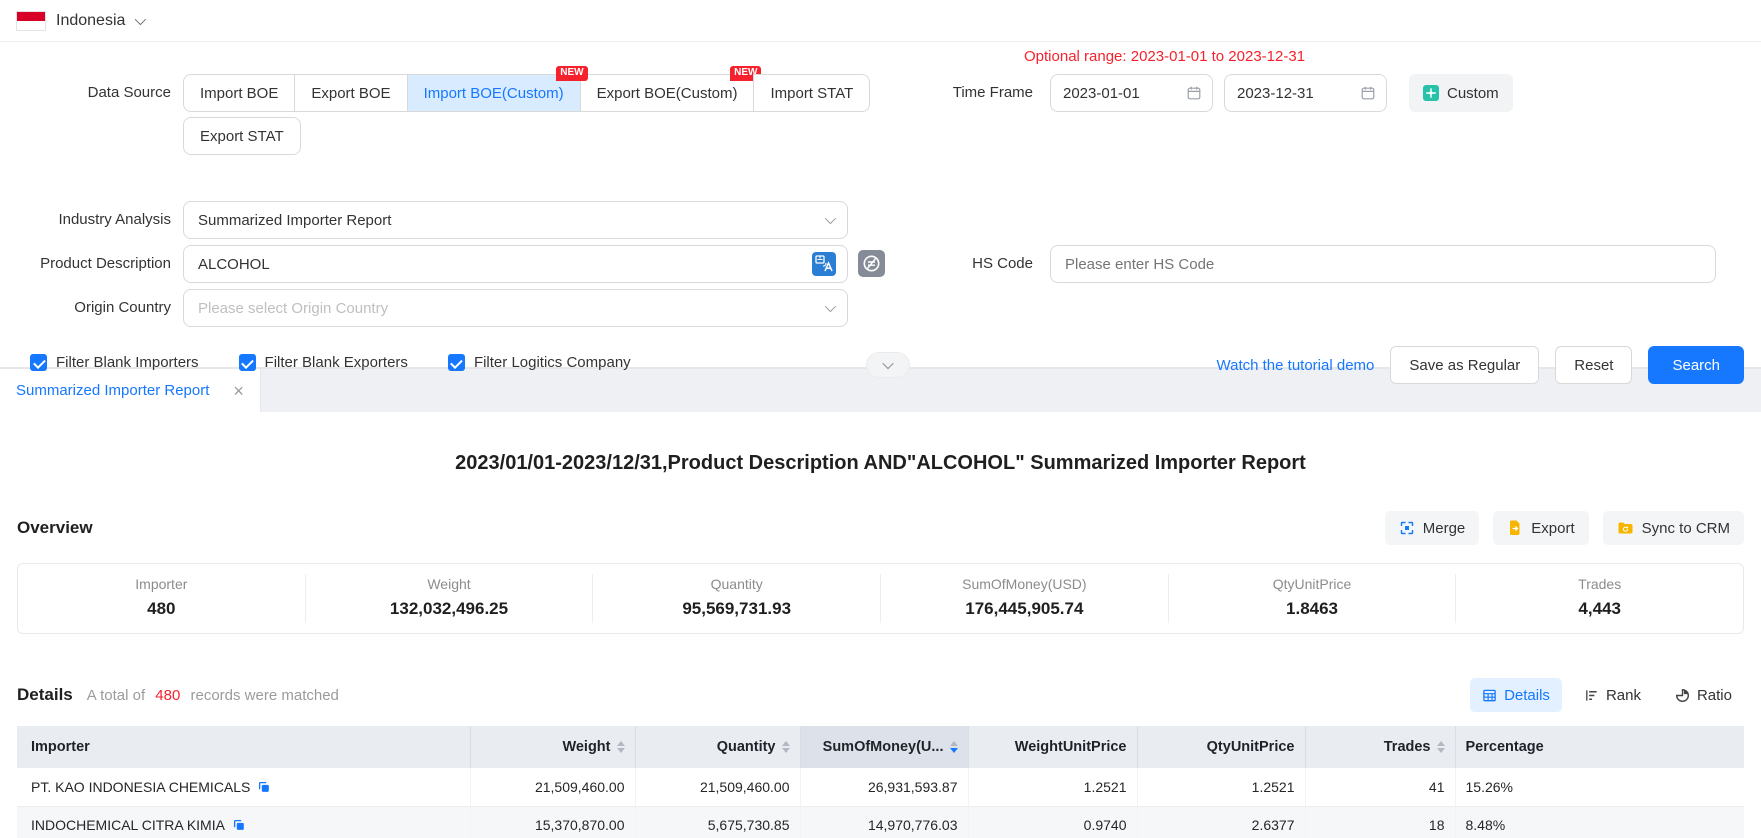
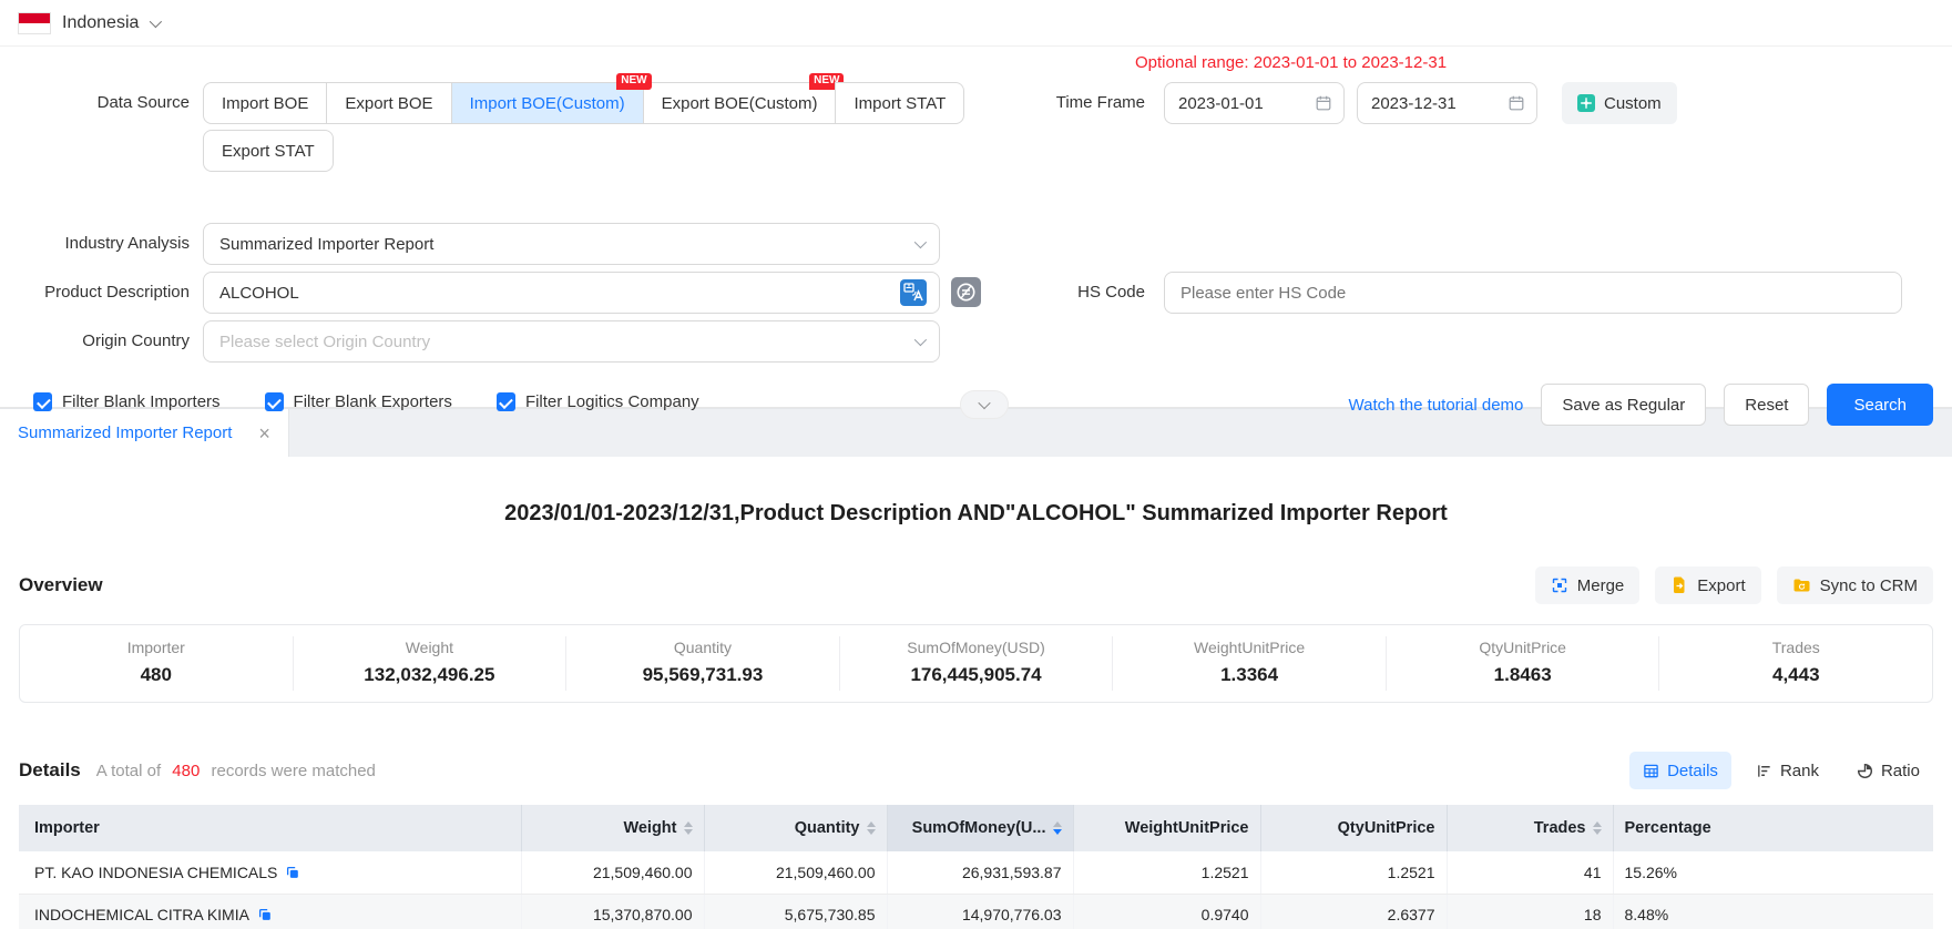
  Indonesia
  Optional range: 2023-01-01 to 2023-12-31
  Data Source
  Import BOE
  Export BOE
  Import BOE(Custom)
  NEW
  Export BOE(Custom)
  NEW
  Import STAT
  Export STAT
  Time Frame
  2023-01-01
  2023-12-31
  Custom
  Industry Analysis
  Summarized Importer Report
  Product Description
  ALCOHOL
  HS Code
  Please enter HS Code
  Origin Country
  Please select Origin Country
  Filter Blank Importers
  Filter Blank Exporters
  Filter Logitics Company
  Watch the tutorial demo
  Save as Regular
  Reset
  Search
  Summarized Importer Report
  ×
  2023/01/01-2023/12/31,Product Description AND"ALCOHOL" Summarized Importer Report
  Overview
  Merge
  Export
  Sync to CRM
  Importer
  480
  Weight
  132,032,496.25
  Quantity
  95,569,731.93
  SumOfMoney(USD)
  176,445,905.74
+ WeightUnitPrice
+ 1.3364
  QtyUnitPrice
  1.8463
  Trades
  4,443
  Details
  A total of 480 records were matched
  Details
  Rank
  Ratio
  Importer	Weight	Quantity	SumOfMoney(U...	WeightUnitPrice	QtyUnitPrice	Trades	Percentage
  PT. KAO INDONESIA CHEMICALS	21,509,460.00	21,509,460.00	26,931,593.87	1.2521	1.2521	41	15.26%
  INDOCHEMICAL CITRA KIMIA	15,370,870.00	5,675,730.85	14,970,776.03	0.9740	2.6377	18	8.48%
